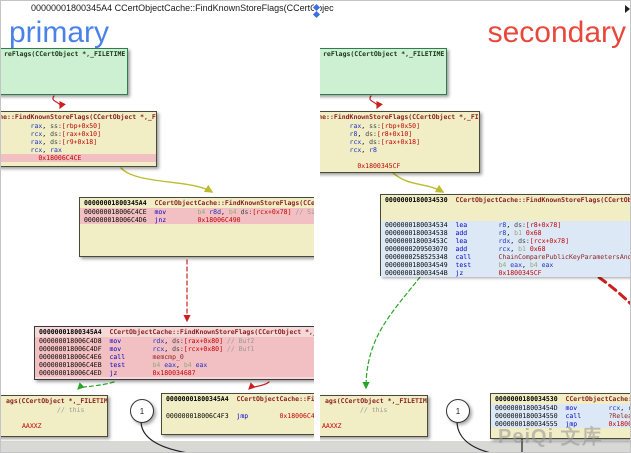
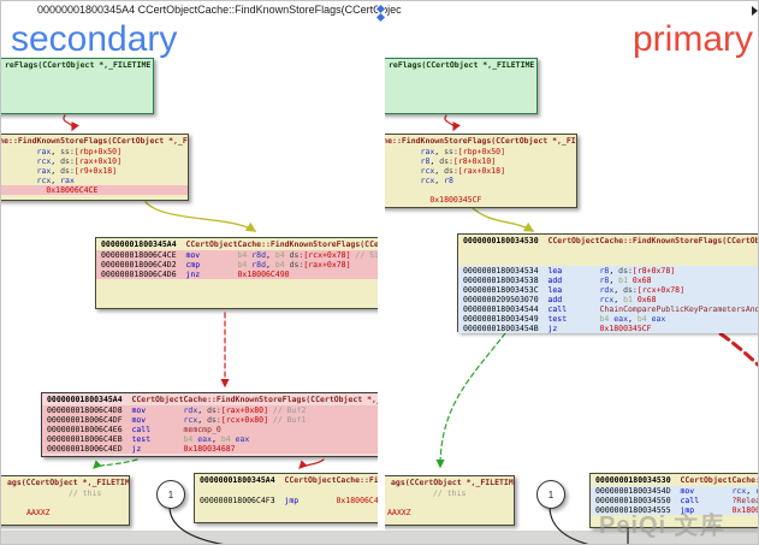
  00000001800345A4 CCertObjectCache::FindKnownStoreFlags(CCertjec
  reFlags(CCertObject *,_FILETIME
  rax, ss:[rbp+0x50]
  rcx, ds:[rax+0x10]
  rax, ds:[r9+0x18]
  rcx, rax
  0x18006C4CE
  00000001800345A4 CCertObjectCache::FindKnownStoreFlags(CCe
  000000018006C4CE mov b4 r8d, b4 ds:[rcx+0x78] // S
+ 000000018006C4D2 cmp b4 r8d, b4 ds:[rax+0x78]
  000000018006C4D6 jnz 0x18006C490
  00000001800345A4 CCertObjectCache::FindKnownStoreFlags(CCertObject *,
  000000018006C4D8 mov rdx, ds:[rax+0x80] // Buf2
  000000018006C4DF mov rcx, ds:[rcx+0x80] // Buf1
  000000018006C4E6 call memcmp_0
  000000018006C4EB test b4 eax, b4 eax
  000000018006C4ED jz 0x180034687
  ags(CCertObject *,_FILETIM
  // this
  AAXXZ
  1
  00000001800345A4 CCertObjectCache::Fi
  000000018006C4F3 jmp 0x18006C4
- primary
+ secondary
  reFlags(CCertObject *,_FILETIME
  he::FindKnownStoreFlags(CCertObject *,_FI
  rax, ss:[rbp+0x50]
  r8, ds:[r8+0x10]
  rcx, ds:[rax+0x18]
  0x1800345CF
  0000000180034530 CCertObjectCache::FindKnownStoreFlags(CCertOb
  0000000180034534 lea r8, ds:[r8+0x78]
  0000000180034538 add r8, b1 0x68
  000000018003453C lea rdx, ds:[rcx+0x78]
  0000000209503070 add rcx, b1 0x68
- 0000000258525348 call ChainComparePublicKeyParametersAnd
+ 0000000180034544 call ChainComparePublicKeyParametersAnd
  0000000180034549 test b4 eax, b4 eax
  000000018003454B jz 0x1800345CF
  ags(CCertObject *,_FILETIM
  // this
  AAXXZ
  1
  0000000180034530 CCertObjectCache
  000000018003454D mov rcx,
  0000000180034550 call ?Rele
  0000000180034555 jmp 0x180
- secondary
+ primary
  PeiQi 文库
